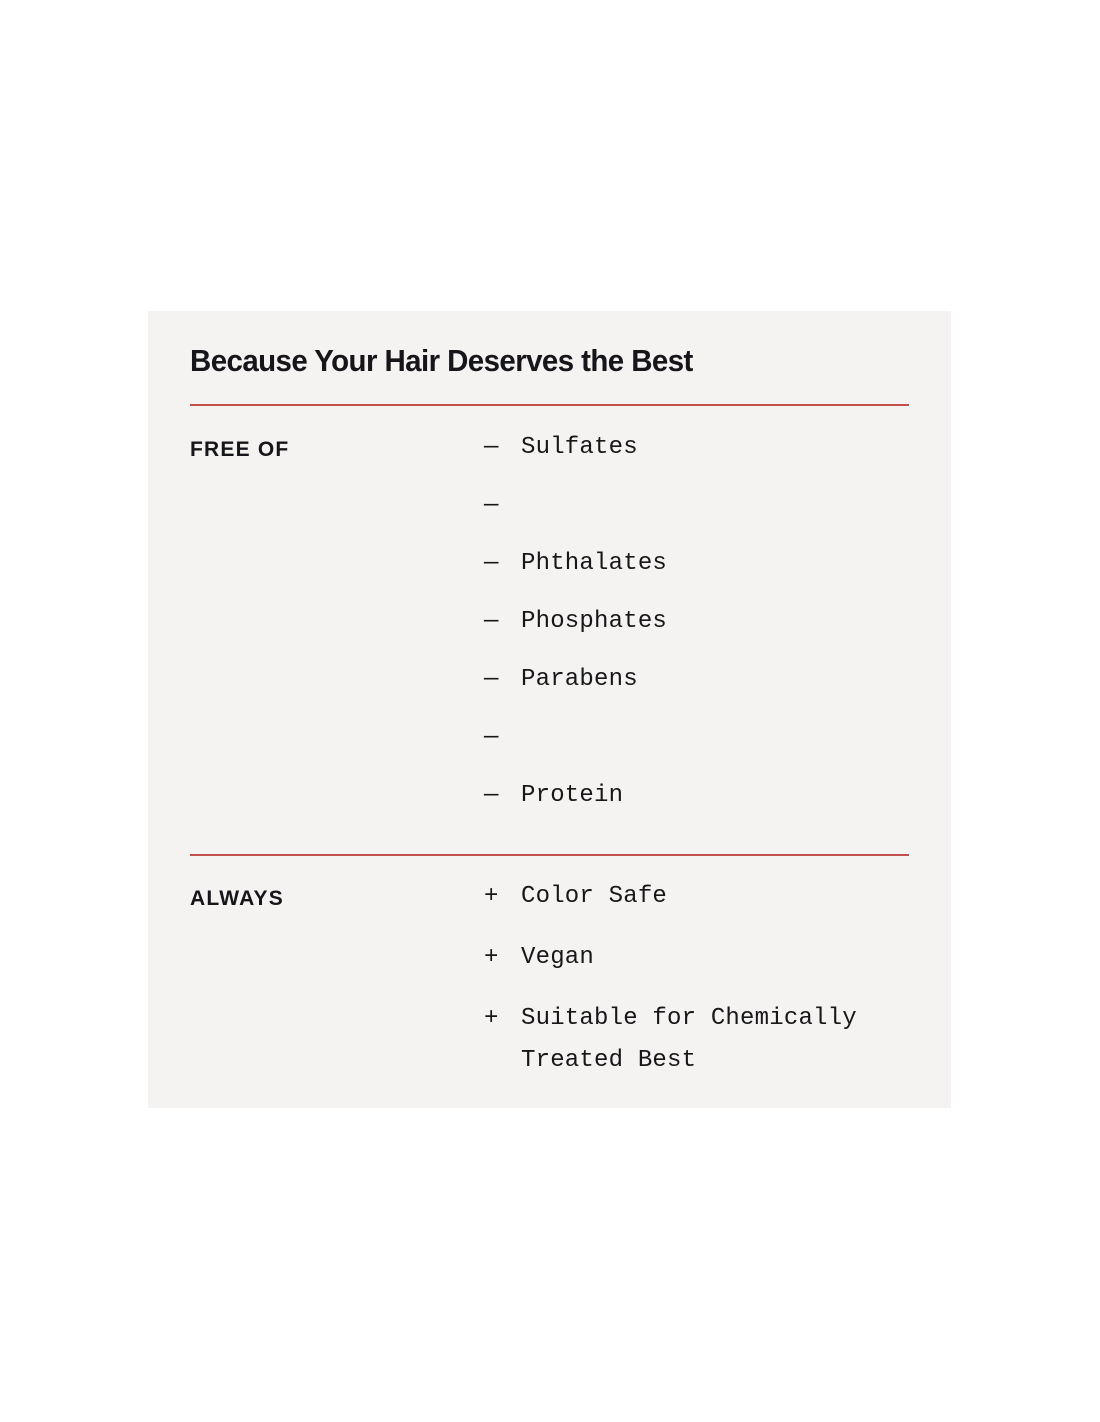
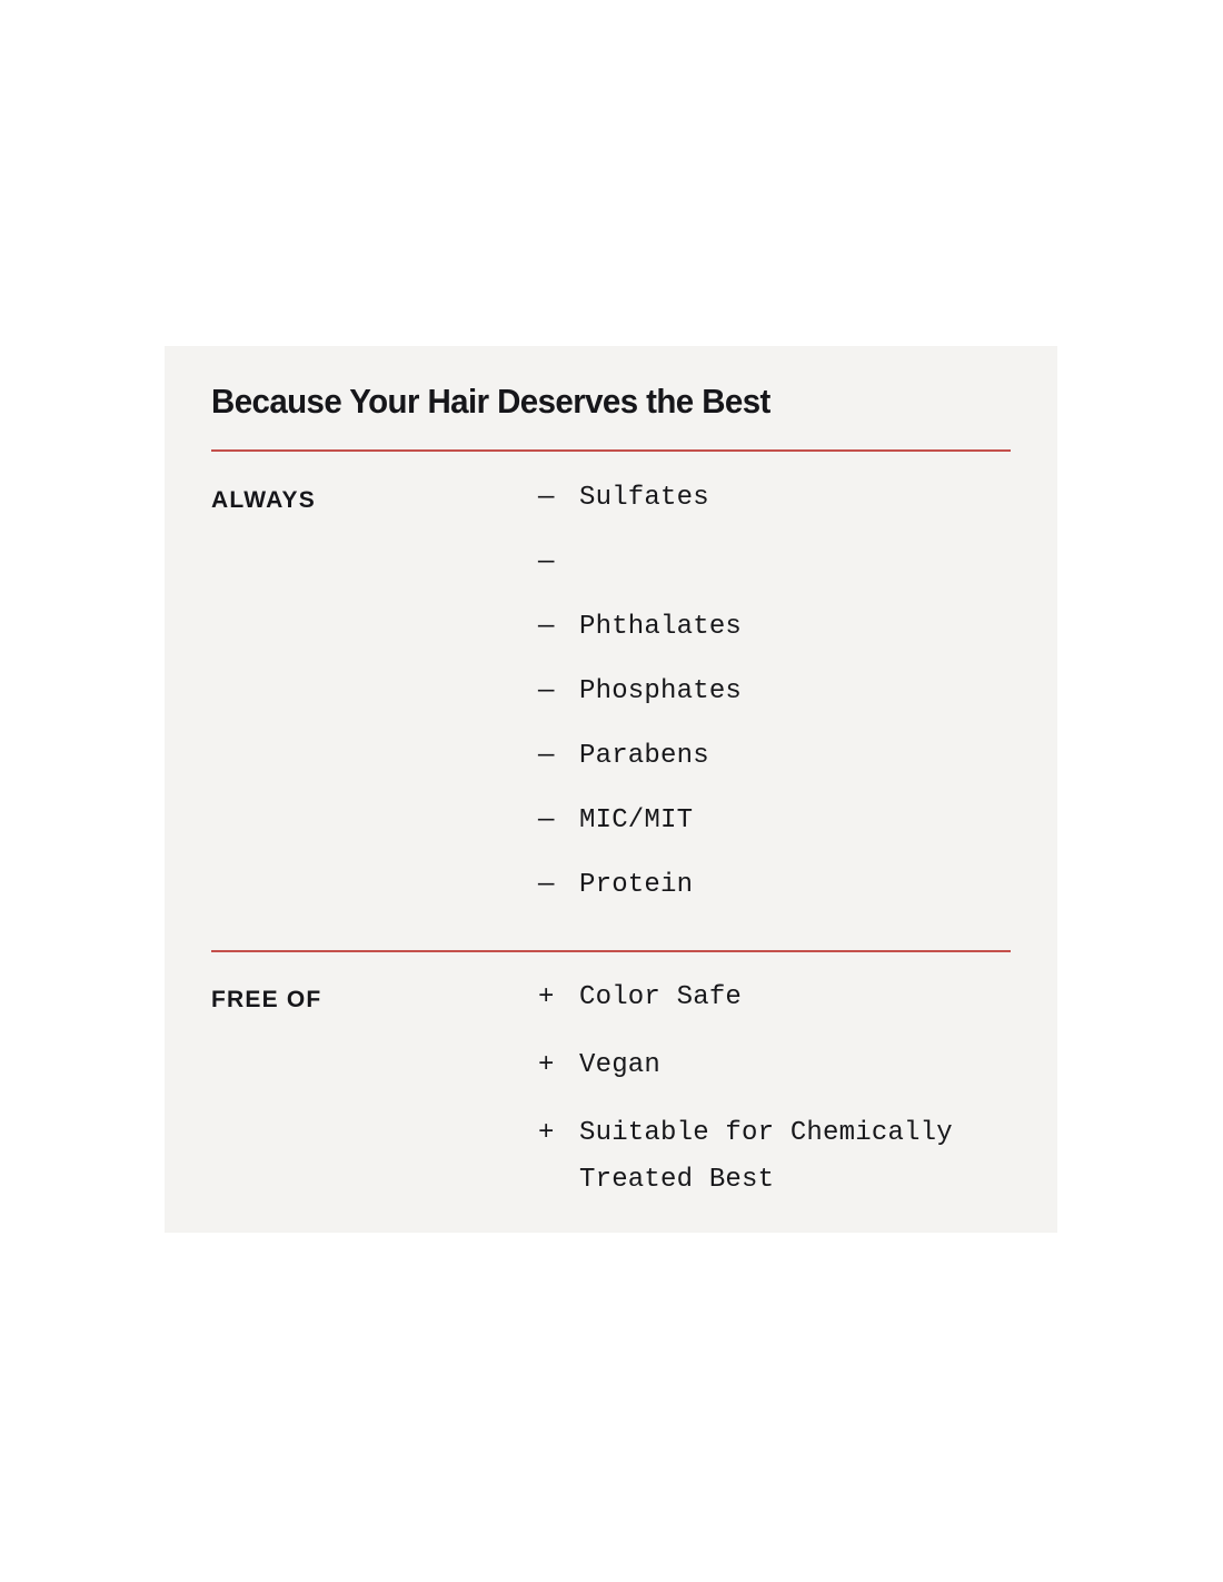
  Because Your Hair Deserves the Best
- FREE OF
+ ALWAYS
  —
  Sulfates
  —
  —
  Phthalates
  —
  Phosphates
  —
  Parabens
  —
+ MIC/MIT
  —
  Protein
- ALWAYS
+ FREE OF
  +
  Color Safe
  +
  Vegan
  +
  Suitable for Chemically Treated Best
